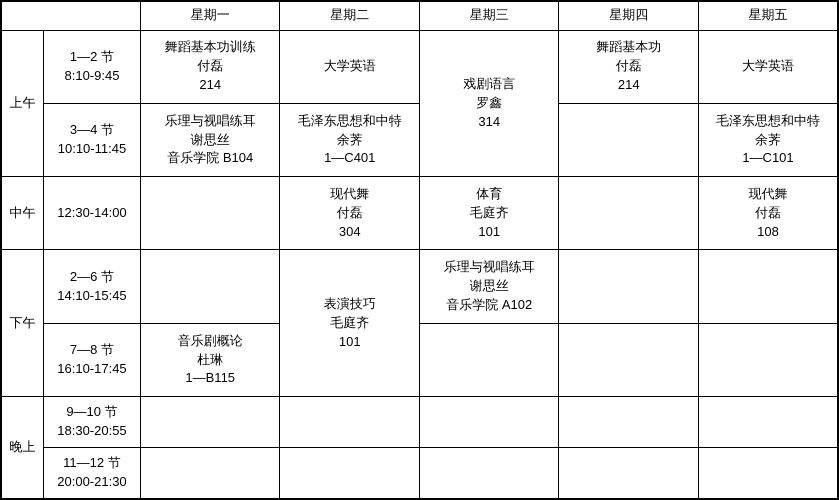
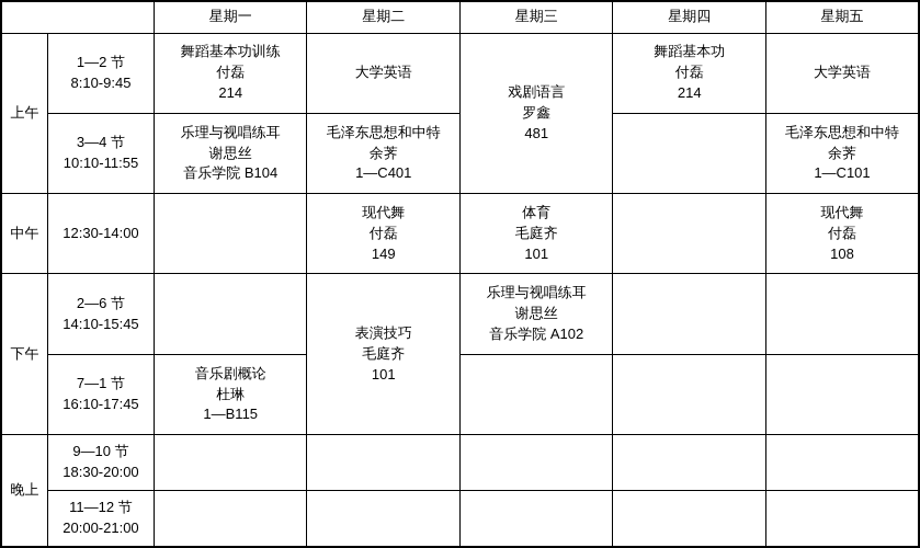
  	星期一	星期二	星期三	星期四	星期五
- 上午	1—2 节8:10-9:45	舞蹈基本功训练付磊214	大学英语	戏剧语言罗鑫314	舞蹈基本功付磊214	大学英语
+ 上午	1—2 节8:10-9:45	舞蹈基本功训练付磊214	大学英语	戏剧语言罗鑫481	舞蹈基本功付磊214	大学英语
- 3—4 节10:10-11:45	乐理与视唱练耳谢思丝音乐学院 B104	毛泽东思想和中特余荠1—C401		毛泽东思想和中特余荠1—C101
+ 3—4 节10:10-11:55	乐理与视唱练耳谢思丝音乐学院 B104	毛泽东思想和中特余荠1—C401		毛泽东思想和中特余荠1—C101
- 中午	12:30-14:00		现代舞付磊304	体育毛庭齐101		现代舞付磊108
+ 中午	12:30-14:00		现代舞付磊149	体育毛庭齐101		现代舞付磊108
  下午	2—6 节14:10-15:45		表演技巧毛庭齐101	乐理与视唱练耳谢思丝音乐学院 A102
- 7—8 节16:10-17:45	音乐剧概论杜琳1—B115
+ 7—1 节16:10-17:45	音乐剧概论杜琳1—B115
- 晚上	9—10 节18:30-20:55
+ 晚上	9—10 节18:30-20:00
- 11—12 节20:00-21:30
+ 11—12 节20:00-21:00
